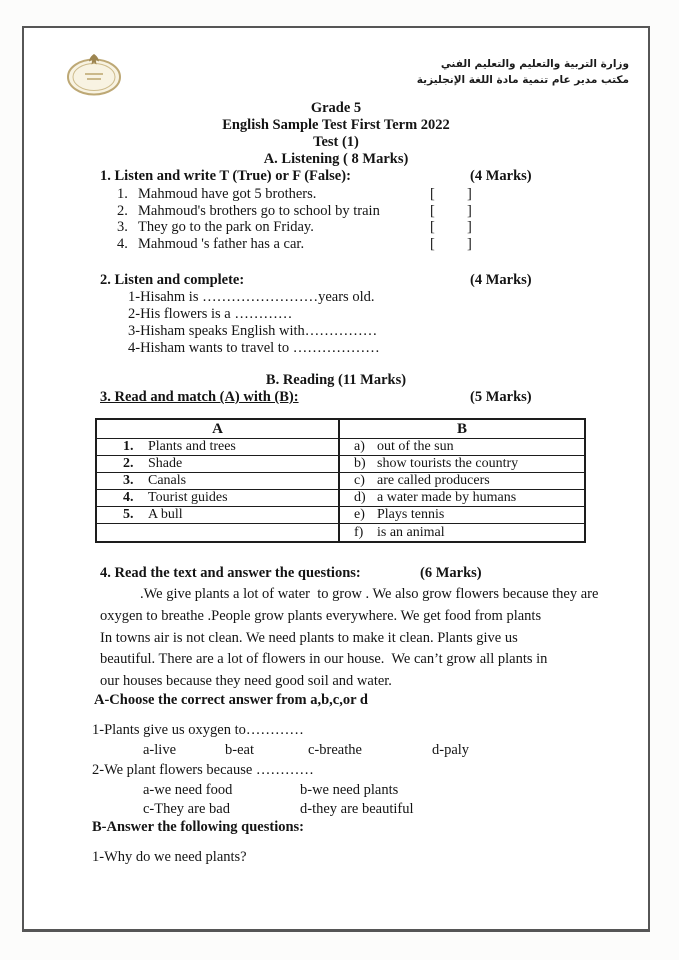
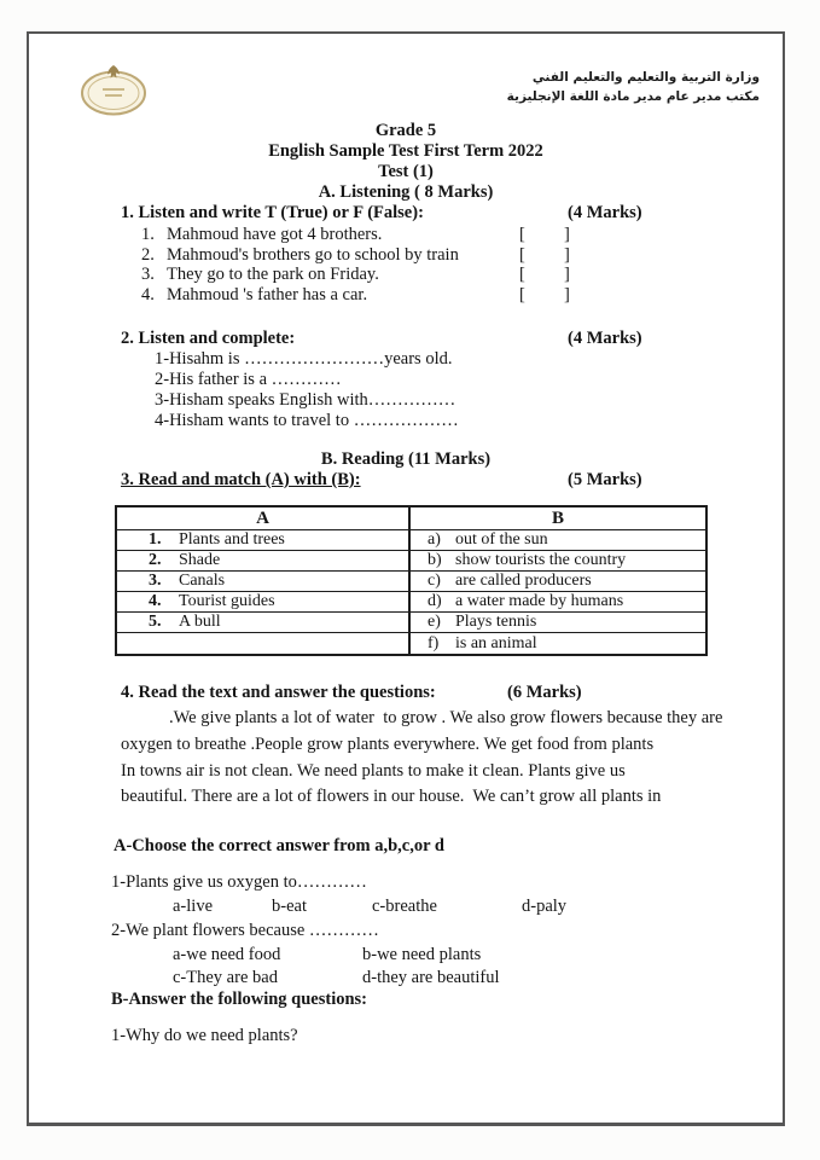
  وزارة التربية والتعليم والتعليم الفني
- مكتب مدير عام تنمية مادة اللغة الإنجليزية
+ مكتب مدير عام مدير مادة اللغة الإنجليزية
  Grade 5
  English Sample Test First Term 2022
  Test (1)
  A. Listening ( 8 Marks)
  1. Listen and write T (True) or F (False):
  (4 Marks)
  1.
- Mahmoud have got 5 brothers.
+ Mahmoud have got 4 brothers.
  [
  ]
  2.
  Mahmoud's brothers go to school by train
  [
  ]
  3.
  They go to the park on Friday.
  [
  ]
  4.
  Mahmoud 's father has a car.
  [
  ]
  2. Listen and complete:
  (4 Marks)
  1-Hisahm is ……………………years old.
- 2-His flowers is a …………
+ 2-His father is a …………
  3-Hisham speaks English with……………
  4-Hisham wants to travel to ………………
  B. Reading (11 Marks)
  3. Read and match (A) with (B):
  (5 Marks)
  A
  B
  1.
  Plants and trees
  a)
  out of the sun
  2.
  Shade
  b)
  show tourists the country
  3.
  Canals
  c)
  are called producers
  4.
  Tourist guides
  d)
  a water made by humans
  5.
  A bull
  e)
  Plays tennis
  f)
  is an animal
  4. Read the text and answer the questions:
  (6 Marks)
  .We give plants a lot of water to grow . We also grow flowers because they are
  oxygen to breathe .People grow plants everywhere. We get food from plants
  In towns air is not clean. We need plants to make it clean. Plants give us
  beautiful. There are a lot of flowers in our house. We can’t grow all plants in
- our houses because they need good soil and water.
  A-Choose the correct answer from a,b,c,or d
  1-Plants give us oxygen to…………
  a-live
  b-eat
  c-breathe
  d-paly
  2-We plant flowers because …………
  a-we need food
  b-we need plants
  c-They are bad
  d-they are beautiful
  B-Answer the following questions:
  1-Why do we need plants?
